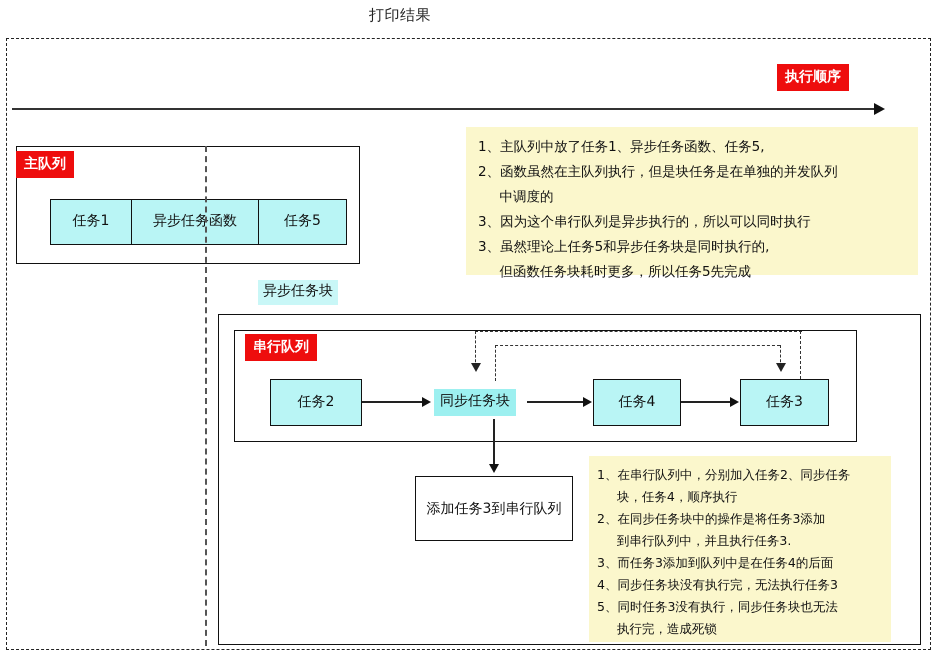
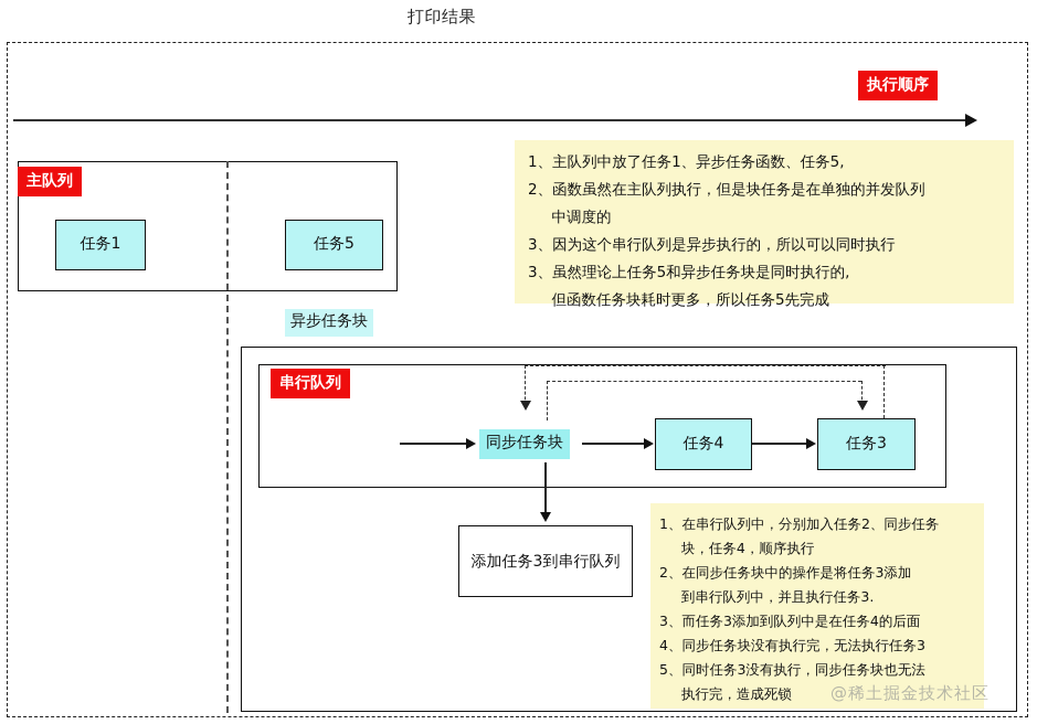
  打印结果
  执行顺序
  主队列
  任务1
- 异步任务函数
  任务5
  异步任务块
  串行队列
- 任务2
  同步任务块
  任务4
  任务3
  添加任务3到串行队列
  1、主队列中放了任务1、异步任务函数、任务5,
  2、函数虽然在主队列执行，但是块任务是在单独的并发队列
  中调度的
  3、因为这个串行队列是异步执行的，所以可以同时执行
  3、虽然理论上任务5和异步任务块是同时执行的,
  但函数任务块耗时更多，所以任务5先完成
  1、在串行队列中，分别加入任务2、同步任务
  块，任务4，顺序执行
  2、在同步任务块中的操作是将任务3添加
  到串行队列中，并且执行任务3.
  3、而任务3添加到队列中是在任务4的后面
  4、同步任务块没有执行完，无法执行任务3
  5、同时任务3没有执行，同步任务块也无法
  执行完，造成死锁
+ @稀土掘金技术社区
